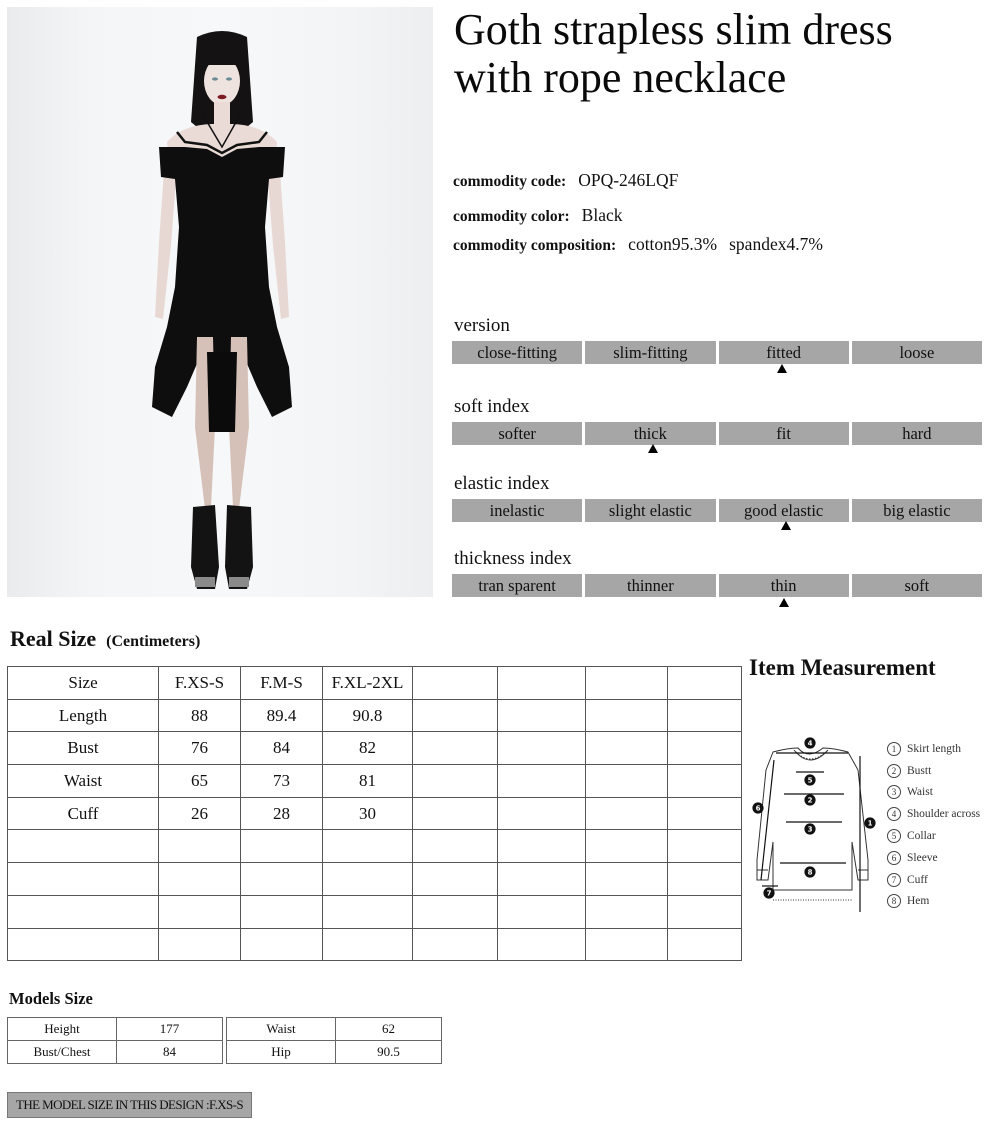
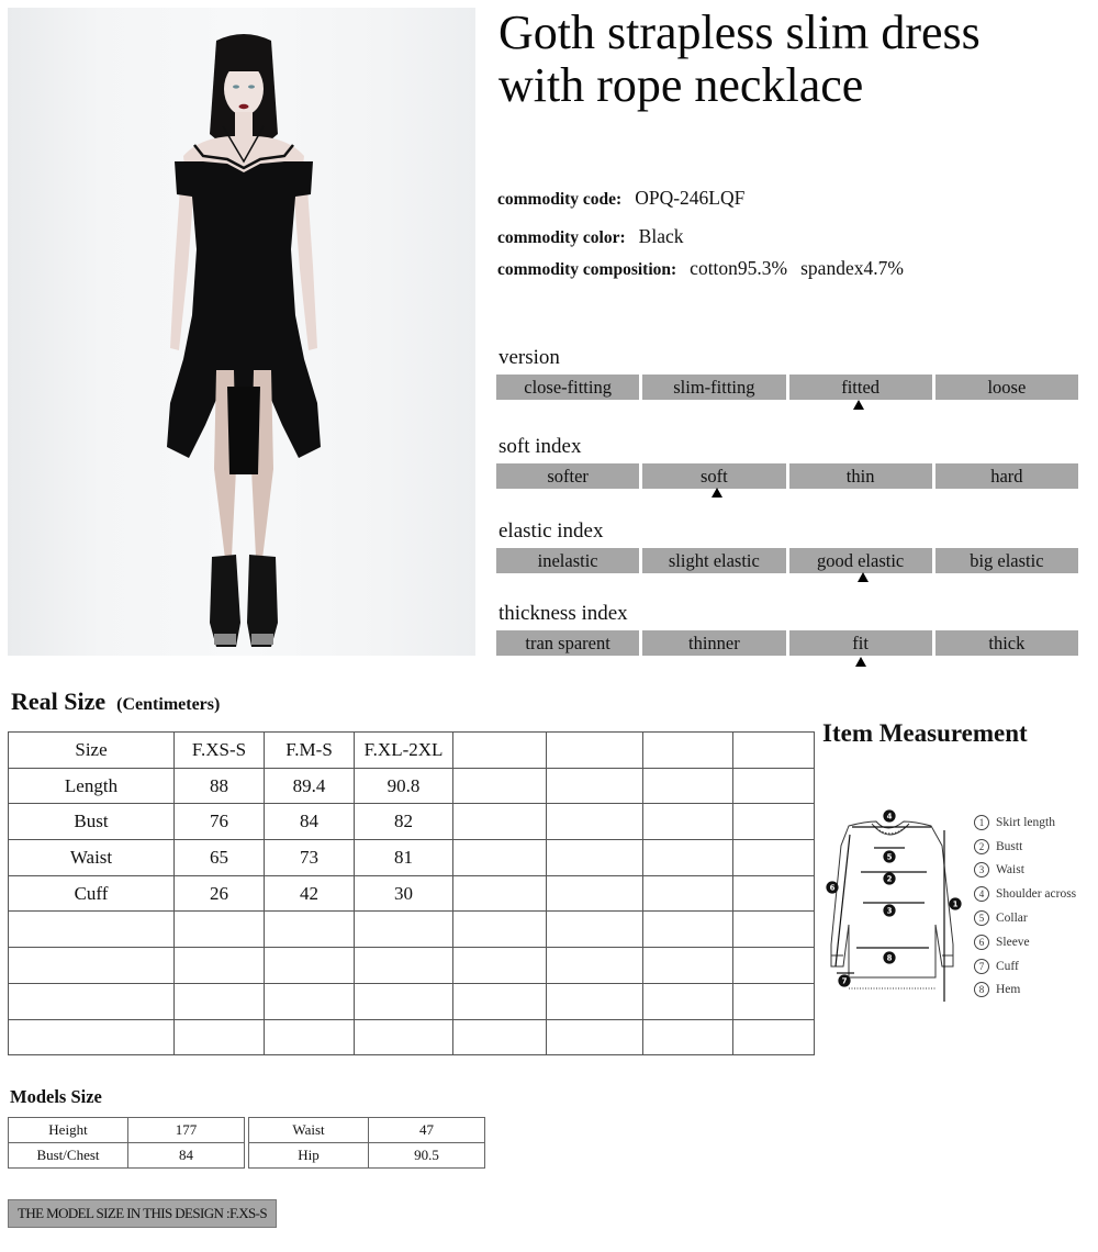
  Goth strapless slim dress
  with rope necklace
  commodity code: OPQ-246LQF
  commodity color: Black
  commodity composition: cotton95.3% spandex4.7%
  version
  close-fitting
  slim-fitting
  fitted
  loose
  soft index
  softer
- thick
+ soft
- fit
+ thin
  hard
  elastic index
  inelastic
  slight elastic
  good elastic
  big elastic
  thickness index
  tran sparent
  thinner
- thin
+ fit
- soft
+ thick
  Real Size (Centimeters)
  Size	F.XS-S	F.M-S	F.XL-2XL
  Length	88	89.4	90.8
  Bust	76	84	82
  Waist	65	73	81
- Cuff	26	28	30
+ Cuff	26	42	30
  Item Measurement
  4
  5
  2
  3
  8
  1
  6
  7
  1
  Skirt length
  2
  Bustt
  3
  Waist
  4
  Shoulder across
  5
  Collar
  6
  Sleeve
  7
  Cuff
  8
  Hem
  Models Size
  Height	177
  Bust/Chest	84
- Waist	62
+ Waist	47
  Hip	90.5
  THE MODEL SIZE IN THIS DESIGN :F.XS-S
